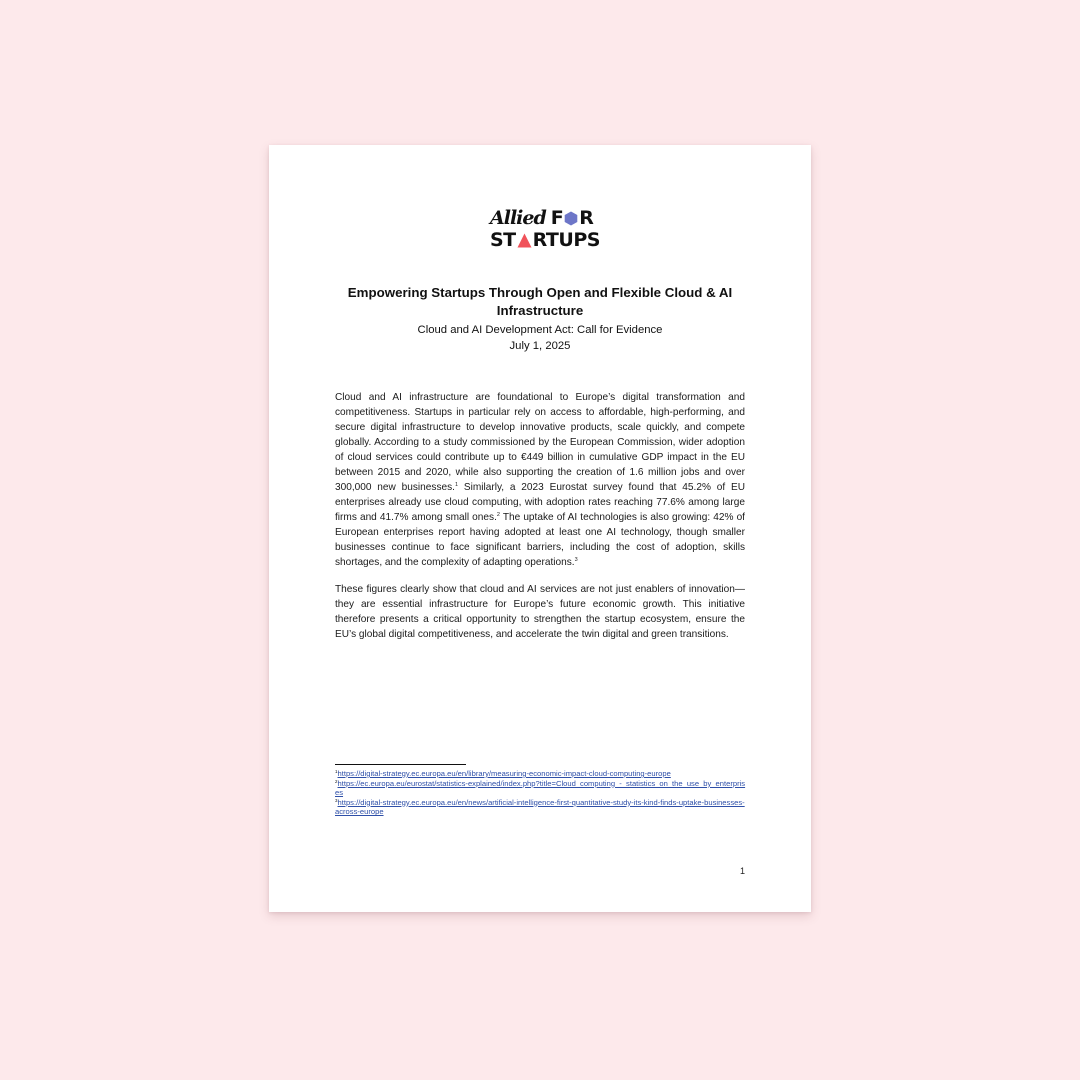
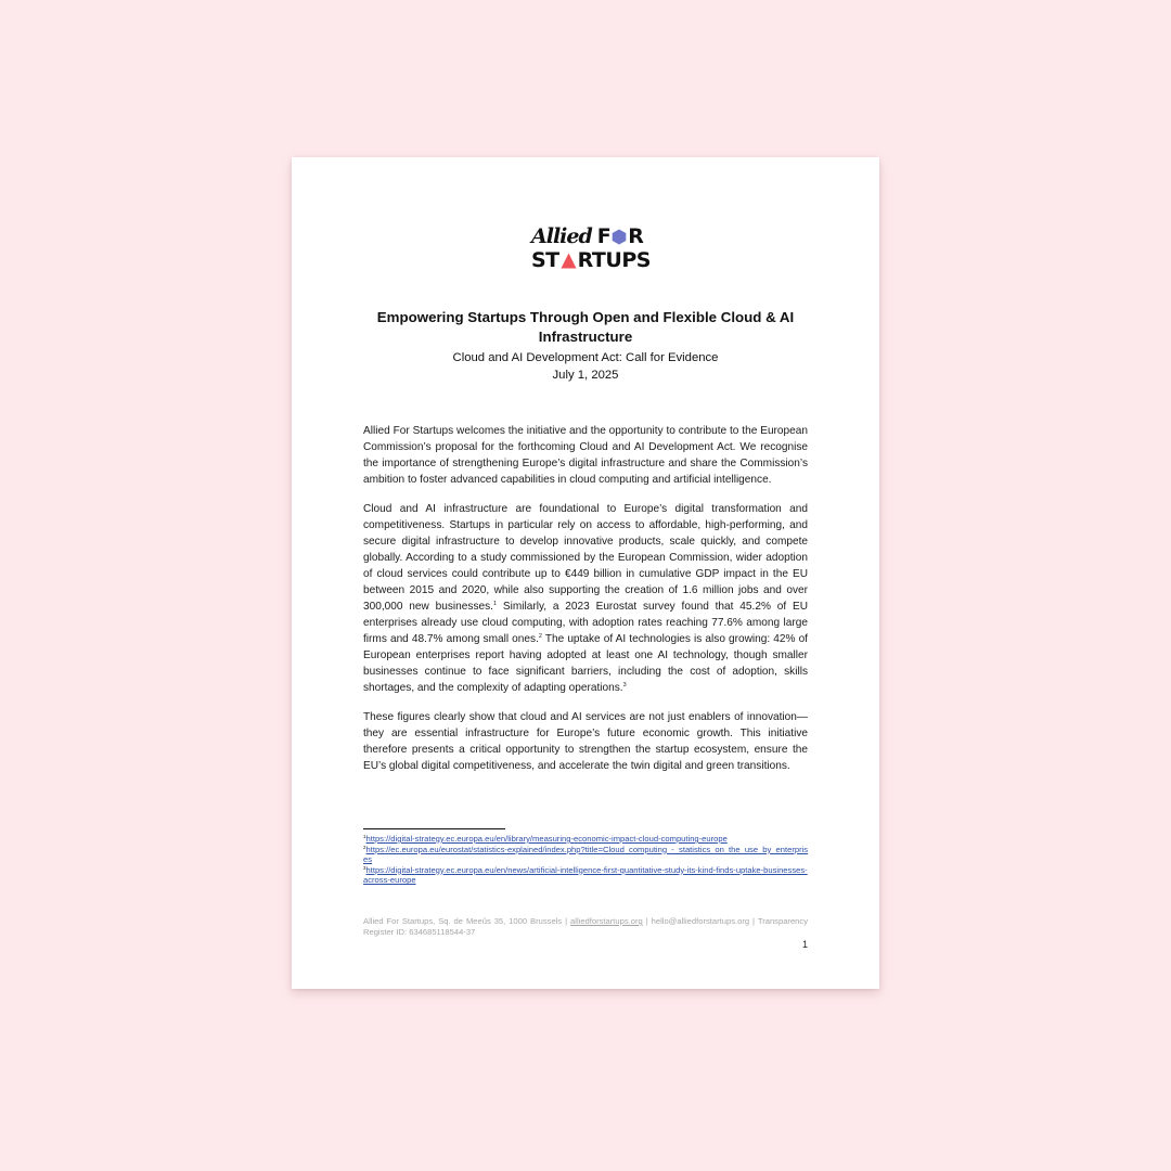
  Allied
  F
  R
  ST
  RTUPS
  Empowering Startups Through Open and Flexible Cloud & AI Infrastructure
  Cloud and AI Development Act: Call for Evidence
  July 1, 2025
+ Allied For Startups welcomes the initiative and the opportunity to contribute to the European Commission’s proposal for the forthcoming Cloud and AI Development Act. We recognise the importance of strengthening Europe’s digital infrastructure and share the Commission’s ambition to foster advanced capabilities in cloud computing and artificial intelligence.
- Cloud and AI infrastructure are foundational to Europe’s digital transformation and competitiveness. Startups in particular rely on access to affordable, high-performing, and secure digital infrastructure to develop innovative products, scale quickly, and compete globally. According to a study commissioned by the European Commission, wider adoption of cloud services could contribute up to €449 billion in cumulative GDP impact in the EU between 2015 and 2020, while also supporting the creation of 1.6 million jobs and over 300,000 new businesses. Similarly, a 2023 Eurostat survey found that 45.2% of EU enterprises already use cloud computing, with adoption rates reaching 77.6% among large firms and 41.7% among small ones. The uptake of AI technologies is also growing: 42% of European enterprises report having adopted at least one AI technology, though smaller businesses continue to face significant barriers, including the cost of adoption, skills shortages, and the complexity of adapting operations.
+ Cloud and AI infrastructure are foundational to Europe’s digital transformation and competitiveness. Startups in particular rely on access to affordable, high-performing, and secure digital infrastructure to develop innovative products, scale quickly, and compete globally. According to a study commissioned by the European Commission, wider adoption of cloud services could contribute up to €449 billion in cumulative GDP impact in the EU between 2015 and 2020, while also supporting the creation of 1.6 million jobs and over 300,000 new businesses. Similarly, a 2023 Eurostat survey found that 45.2% of EU enterprises already use cloud computing, with adoption rates reaching 77.6% among large firms and 48.7% among small ones. The uptake of AI technologies is also growing: 42% of European enterprises report having adopted at least one AI technology, though smaller businesses continue to face significant barriers, including the cost of adoption, skills shortages, and the complexity of adapting operations.
  These figures clearly show that cloud and AI services are not just enablers of innovation—they are essential infrastructure for Europe’s future economic growth. This initiative therefore presents a critical opportunity to strengthen the startup ecosystem, ensure the EU’s global digital competitiveness, and accelerate the twin digital and green transitions.
  https://digital-strategy.ec.europa.eu/en/library/measuring-economic-impact-cloud-computing-europe
  https://ec.europa.eu/eurostat/statistics-explained/index.php?title=Cloud_computing_-_statistics_on_the_use_by_enterprises
  https://digital-strategy.ec.europa.eu/en/news/artificial-intelligence-first-quantitative-study-its-kind-finds-uptake-businesses-across-europe
+ Allied For Startups, Sq. de Meeûs 35, 1000 Brussels | alliedforstartups.org | hello@alliedforstartups.org | Transparency Register ID: 634685118544-37
  1
